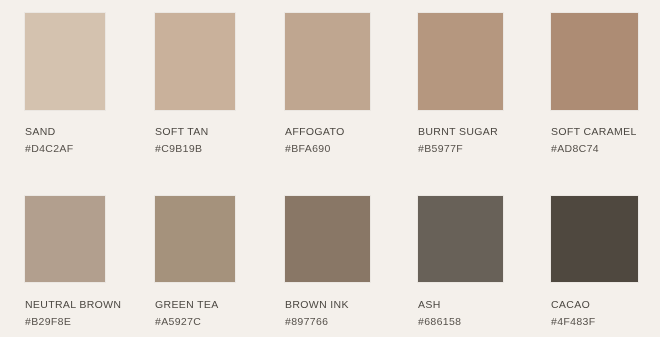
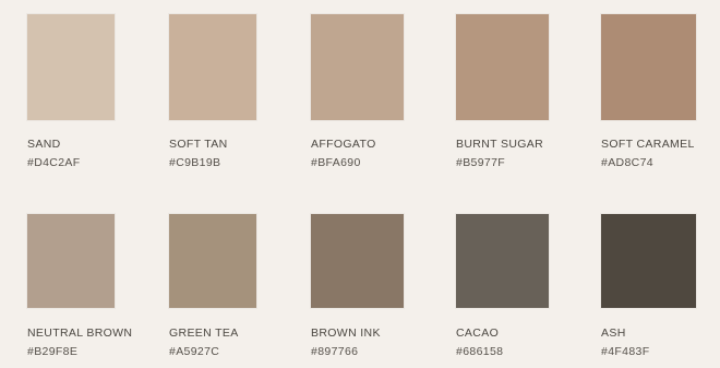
  SAND
  #D4C2AF
  SOFT TAN
  #C9B19B
  AFFOGATO
  #BFA690
  BURNT SUGAR
  #B5977F
  SOFT CARAMEL
  #AD8C74
  NEUTRAL BROWN
  #B29F8E
  GREEN TEA
  #A5927C
  BROWN INK
  #897766
- ASH
+ CACAO
  #686158
- CACAO
+ ASH
  #4F483F
